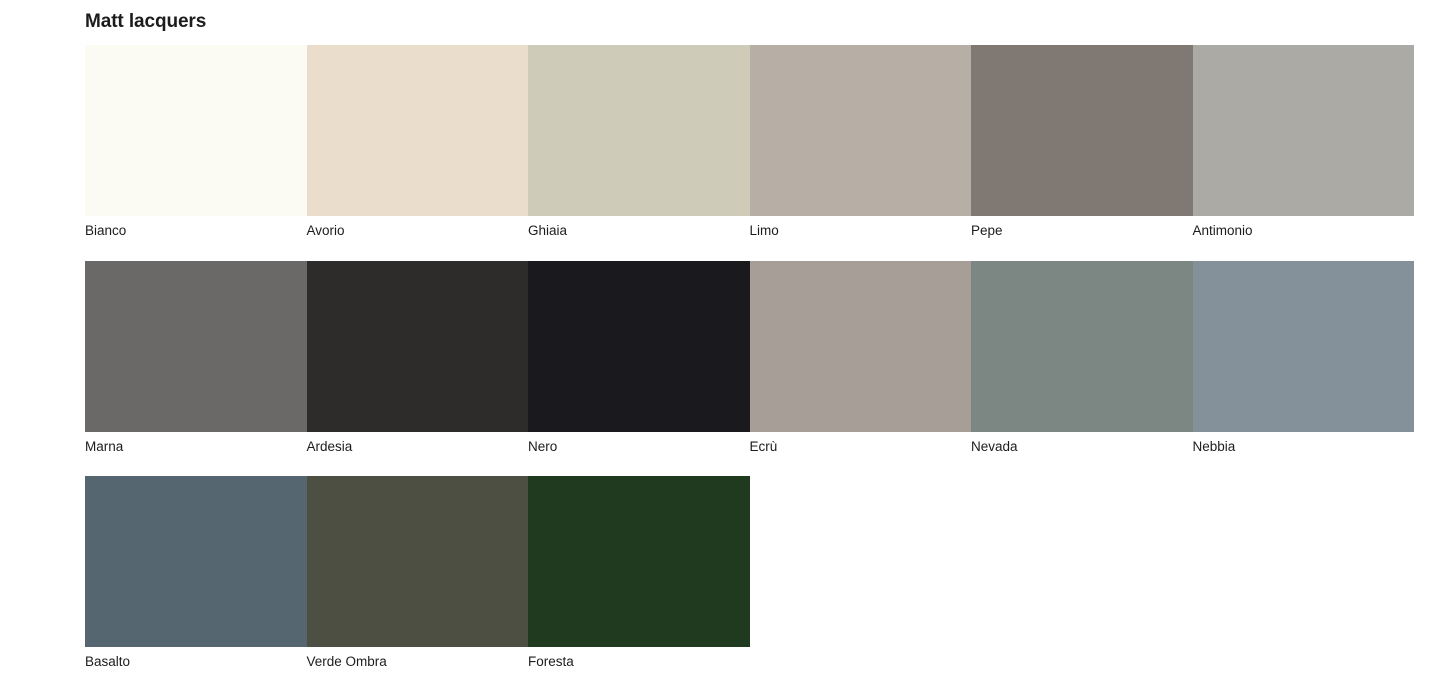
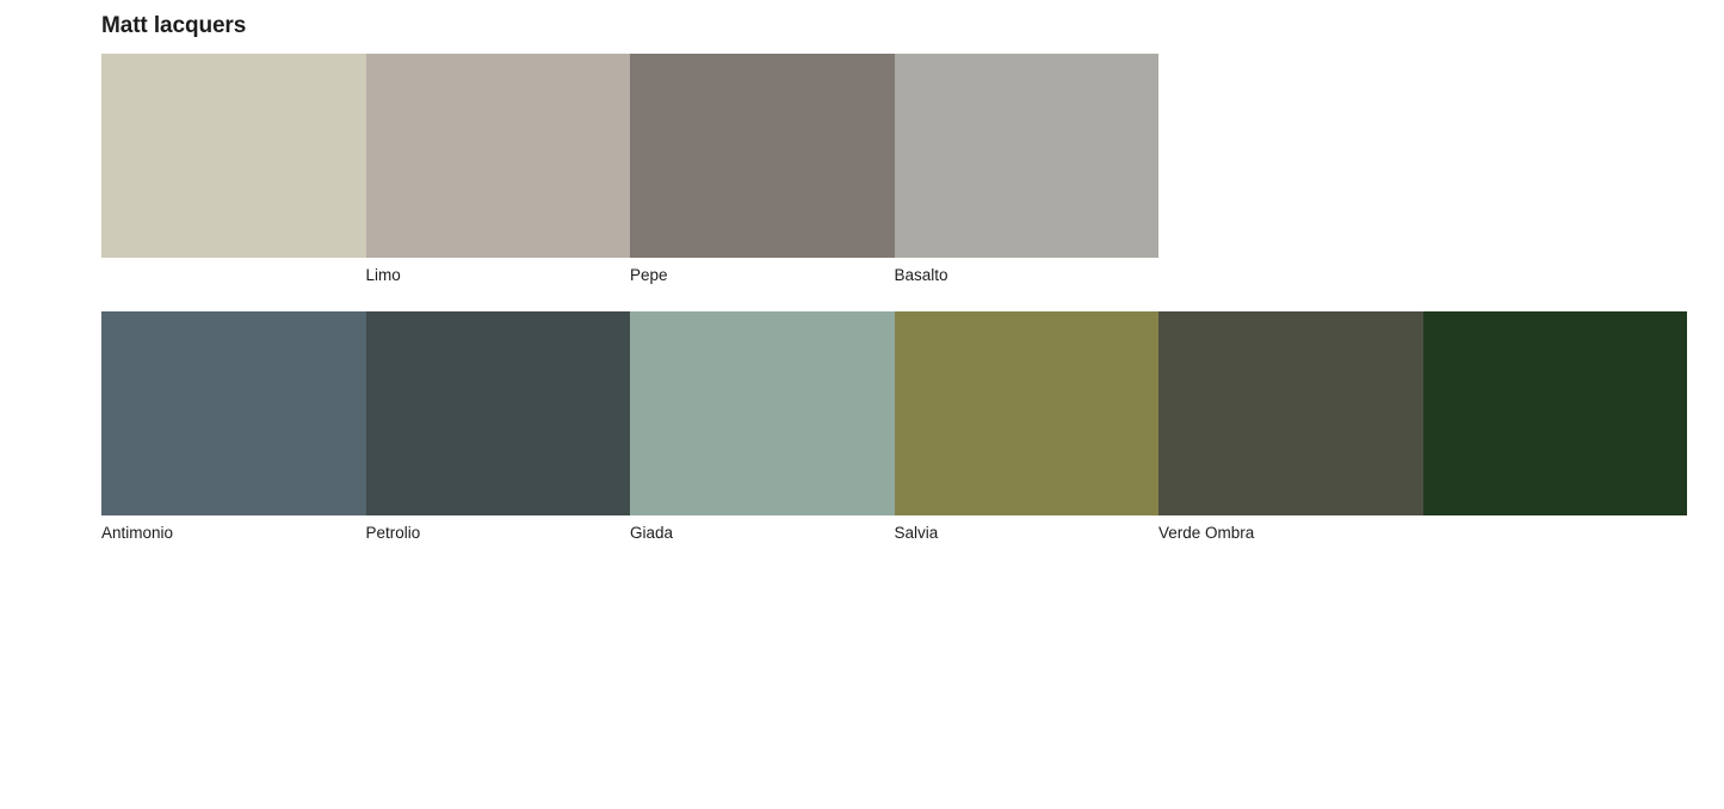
  Matt lacquers
- Bianco
- Avorio
- Ghiaia
  Limo
  Pepe
- Antimonio
+ Basalto
- Marna
- Ardesia
- Nero
- Ecrù
- Nevada
- Nebbia
- Basalto
+ Antimonio
+ Petrolio
+ Giada
+ Salvia
  Verde Ombra
- Foresta
